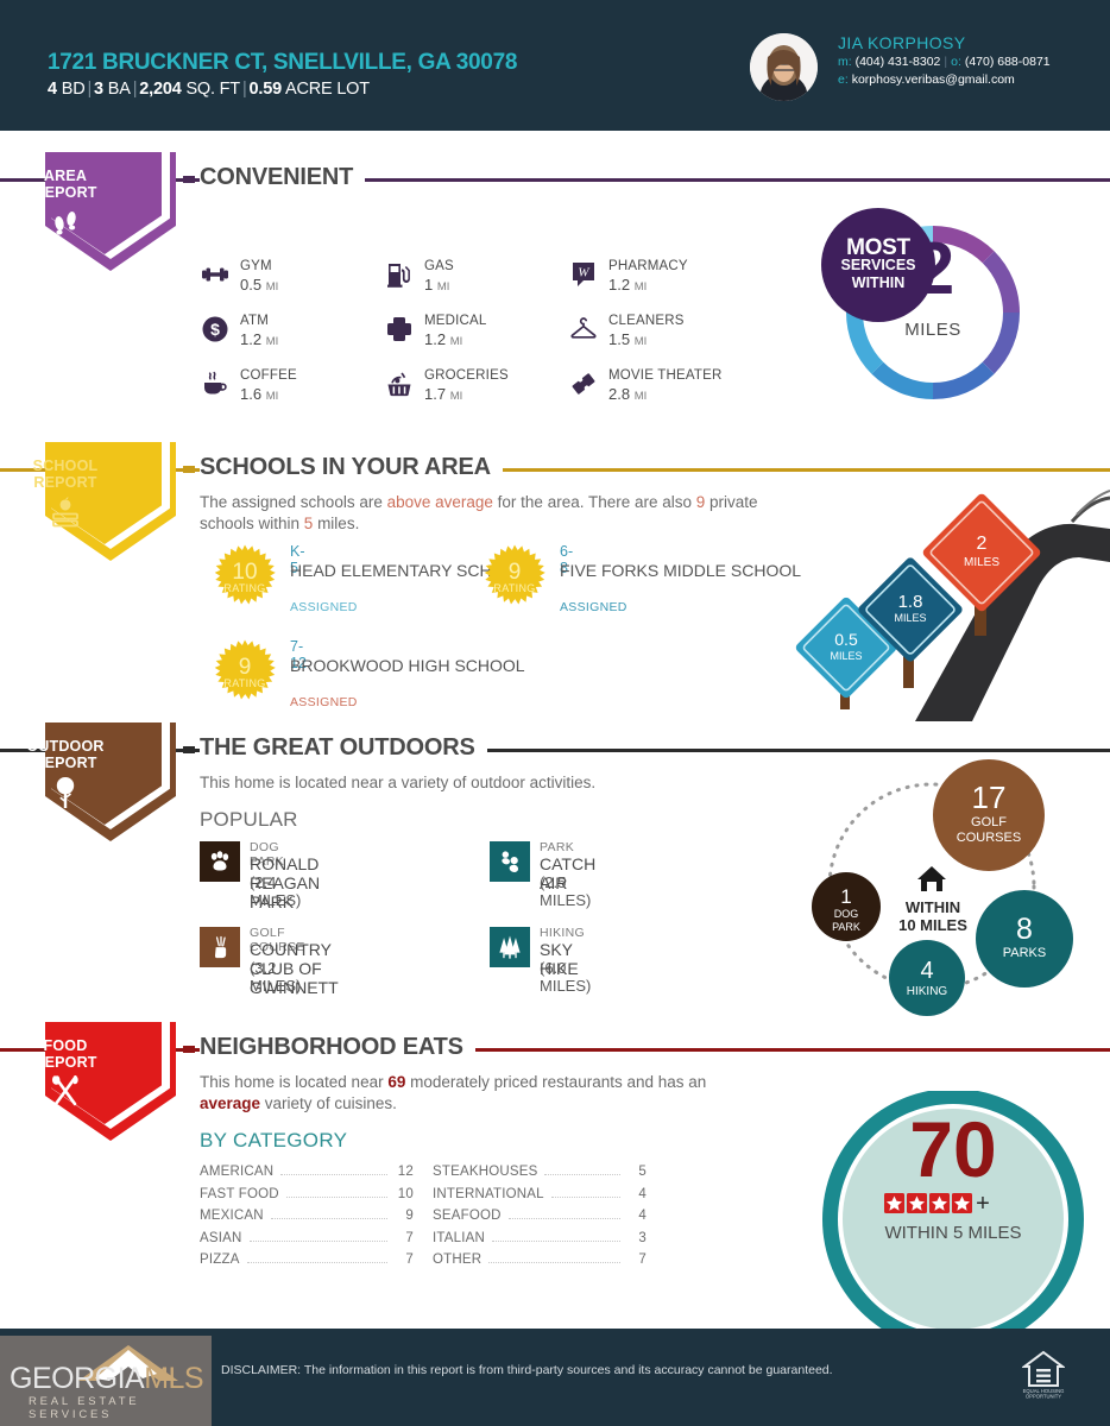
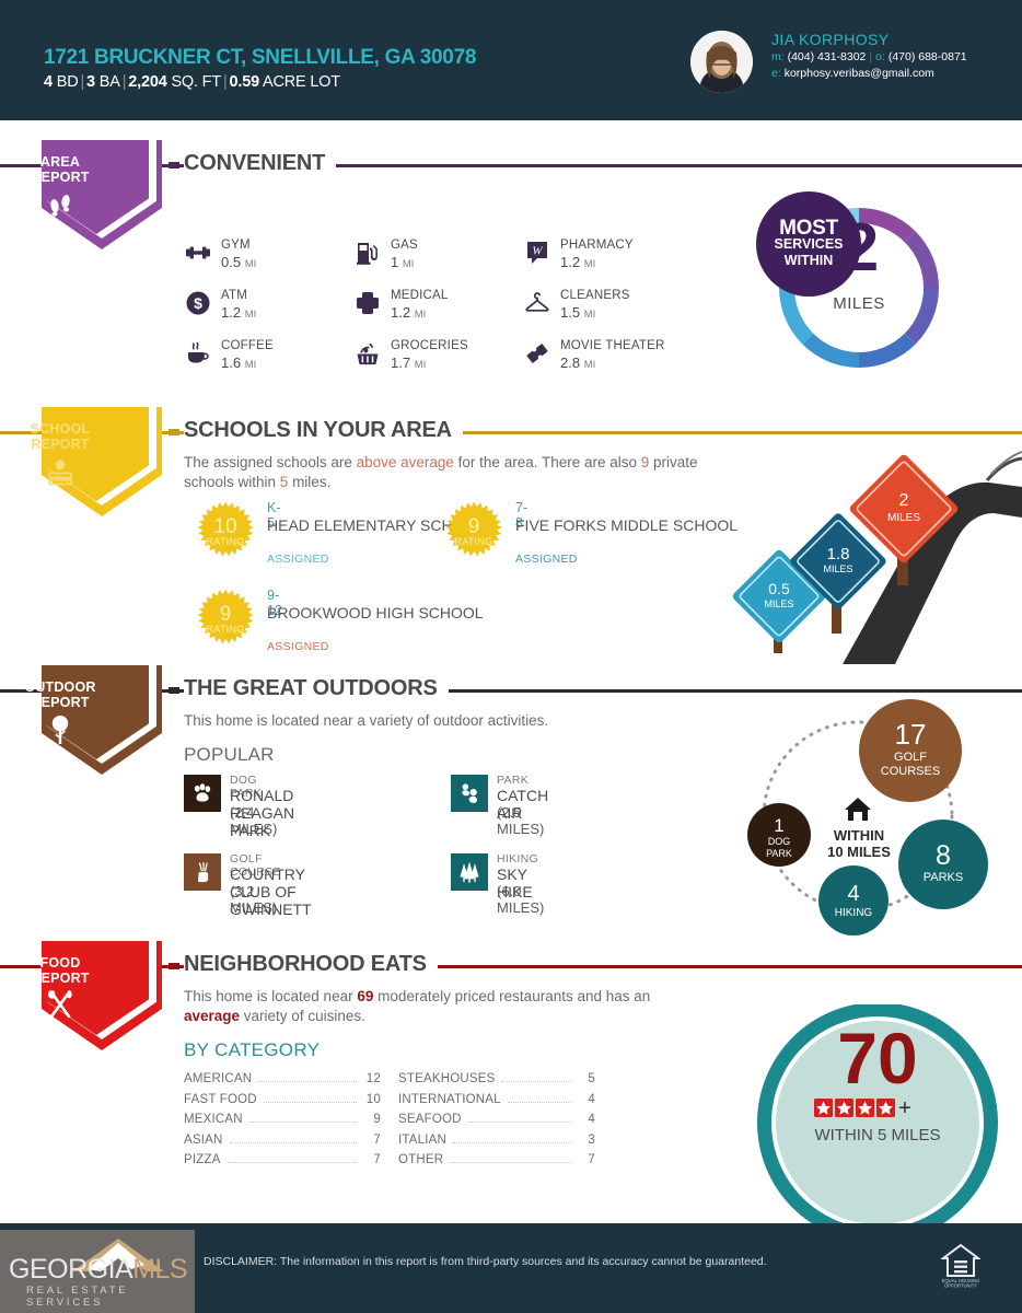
  1721 BRUCKNER CT, SNELLVILLE, GA 30078
  4 BD | 3 BA | 2,204 SQ. FT | 0.59 ACRE LOT
  JIA KORPHOSY
  m: (404) 431-8302 | o: (470) 688-0871
  e: korphosy.veribas@gmail.com
  AREA
  REPORT
  CONVENIENT
  GYM
  0.5 MI
  GAS
  1 MI
  W
  PHARMACY
  1.2 MI
  $
  ATM
  1.2 MI
  MEDICAL
  1.2 MI
  CLEANERS
  1.5 MI
  COFFEE
  1.6 MI
  GROCERIES
  1.7 MI
  MOVIE THEATER
  2.8 MI
  MILES
  MOST
  SERVICES
  WITHIN
  SCHOOL
  REPORT
  SCHOOLS IN YOUR AREA
  The assigned schools are above average for the area. There are also 9 private schools within 5 miles.
  10
  RATING
  K-5
  HEAD ELEMENTARY SCH
  ASSIGNED
  9
  RATING
- 6-8
+ 7-8
  FIVE FORKS MIDDLE SCHOOL
  ASSIGNED
  9
  RATING
- 7-12
+ 9-12
  BROOKWOOD HIGH SCHOOL
  ASSIGNED
  0.5
  MILES
  1.8
  MILES
  2
  MILES
  OUTDOOR
  REPORT
  THE GREAT OUTDOORS
  This home is located near a variety of outdoor activities.
  POPULAR
  DOG PARK
  RONALD REAGAN PARK
  (2.4 MILES)
  PARK
  CATCH AIR
  (2.5 MILES)
  GOLF COURSE
  COUNTRY CLUB OF GWINNETT
  (3.2 MILES)
  HIKING
  SKY HIKE
  (6.0 MILES)
  17
  GOLF
  COURSES
  8
  PARKS
  4
  HIKING
  1
  DOG
  PARK
  WITHIN
  10 MILES
  FOOD
  REPORT
  NEIGHBORHOOD EATS
  This home is located near 69 moderately priced restaurants and has an average variety of cuisines.
  BY CATEGORY
  AMERICAN
  12
  FAST FOOD
  10
  MEXICAN
  9
  ASIAN
  7
  PIZZA
  7
  STEAKHOUSES
  5
  INTERNATIONAL
  4
  SEAFOOD
  4
  ITALIAN
  3
  OTHER
  7
  70
  +
  WITHIN 5 MILES
  GEORGIAMLS
  REAL ESTATE SERVICES
  DISCLAIMER: The information in this report is from third-party sources and its accuracy cannot be guaranteed.
